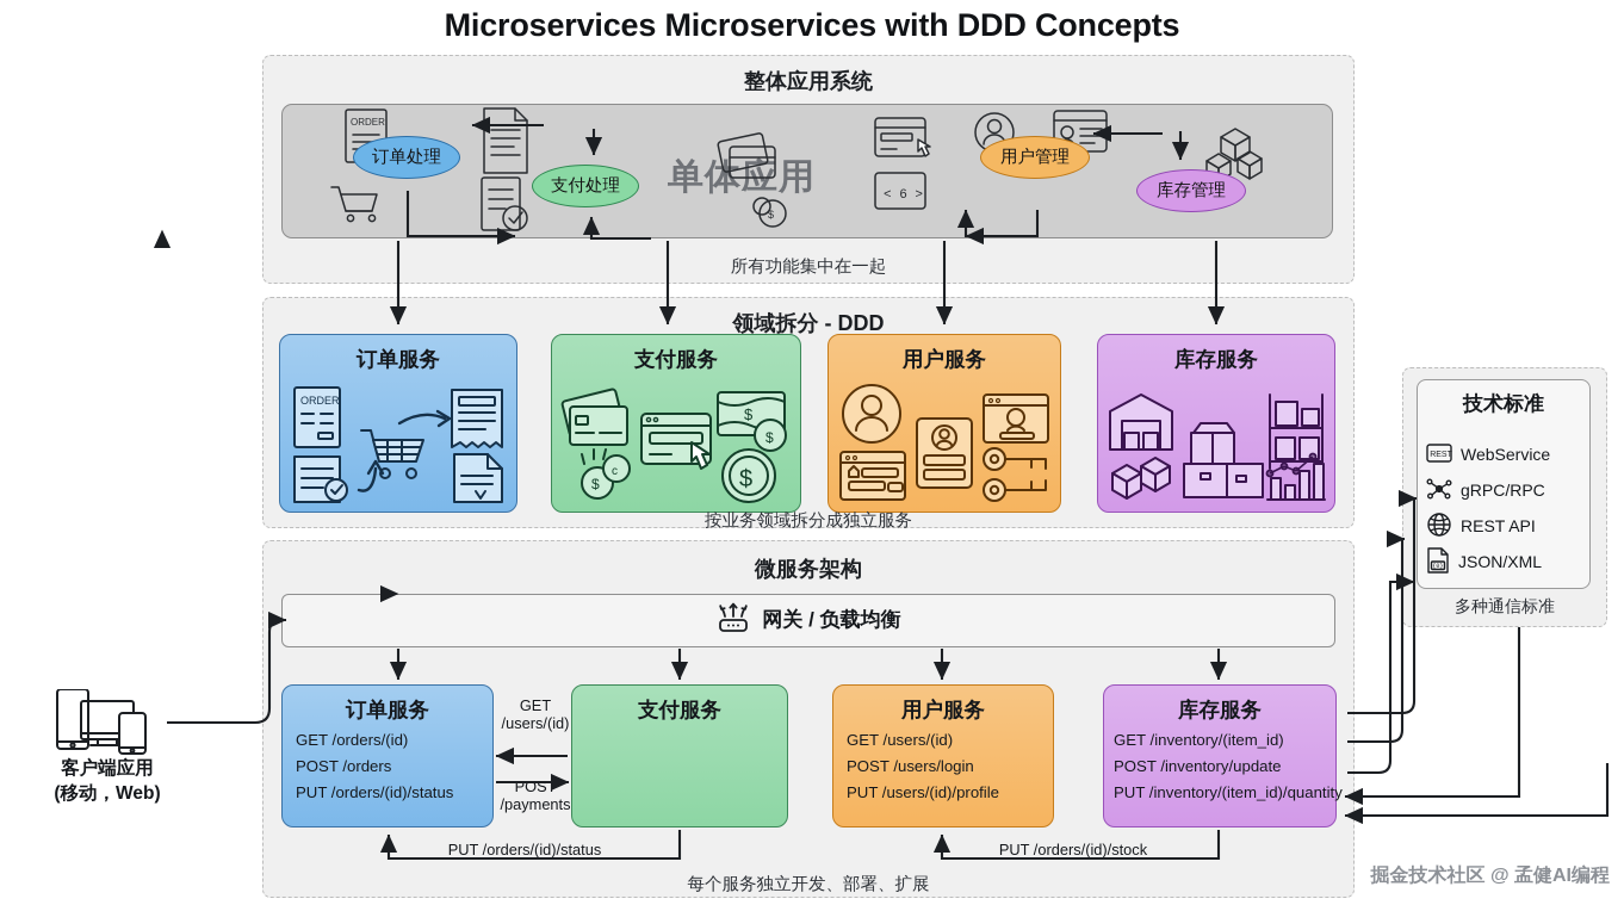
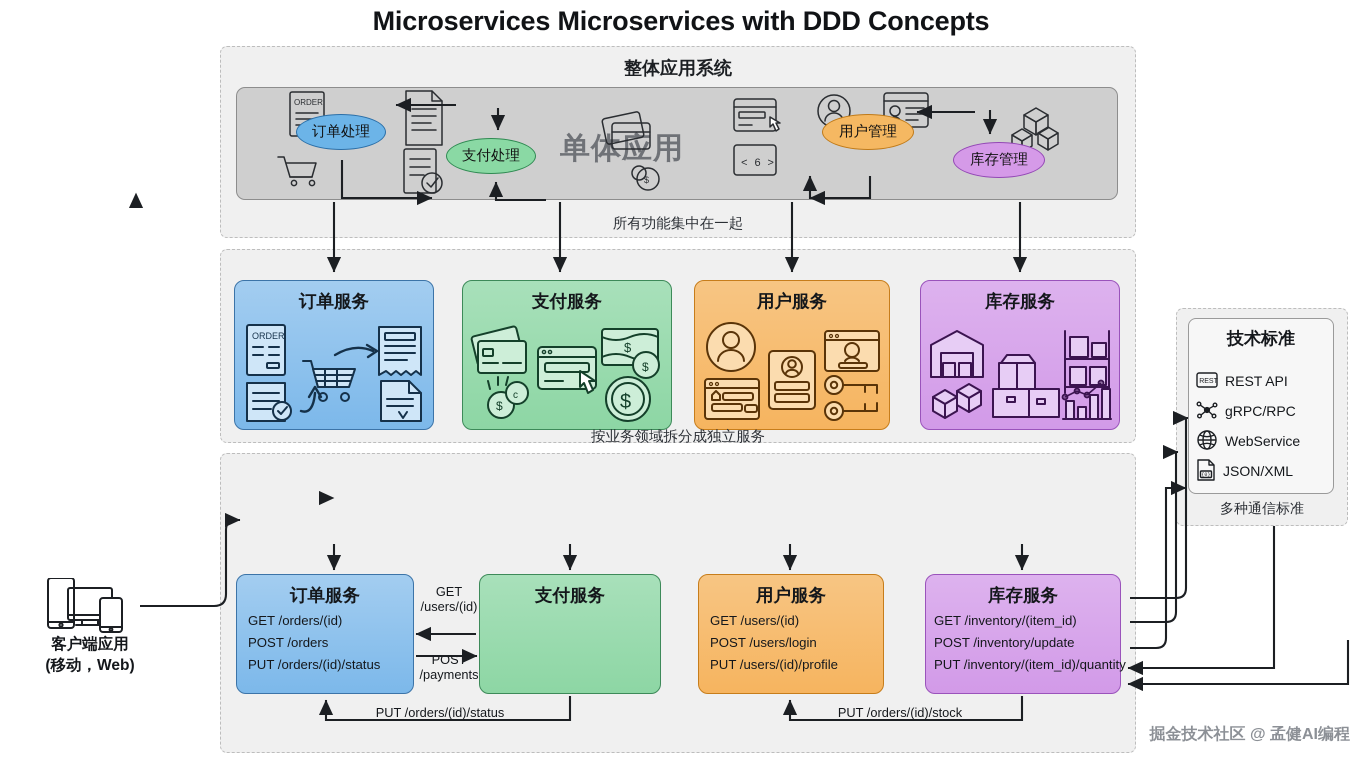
  Microservices Microservices with DDD Concepts
  整体应用系统
  单体用
  ORDER
  $
  < 6 >
  订单处理
  支付处理
  用户管理
  库存管理
  所有功能集中在一起
- 领域拆分 - DDD
  订单服务
  ORDER
  支付服务
  $
  c
  $
  $
  $
  用户服务
  库存服务
  按业务领域拆分成独立服务
- 微服务架构
- 网关 / 负载均衡
  订单服务
  GET /orders/(id)
  POST /orders
  PUT /orders/(id)/status
  支付服务
  用户服务
  GET /users/(id)
  POST /users/login
  PUT /users/(id)/profile
  库存服务
  GET /inventory/(item_id)
  POST /inventory/update
  PUT /inventory/(item_id)/quant
  GET
  /users/(id)
  POST
  /payments
  PUT /orders/(id)/status
  PUT /orders/(id)/stock
- 每个服务独立开发、部署、扩展
  技术标准
- WebService
+ REST API
  gRPC/RPC
- REST API
+ WebService
  JSON/XML
  多种通信标准
  客户端应用
  (移动，Web)
  掘金技术社区 @ 孟健AI编程
